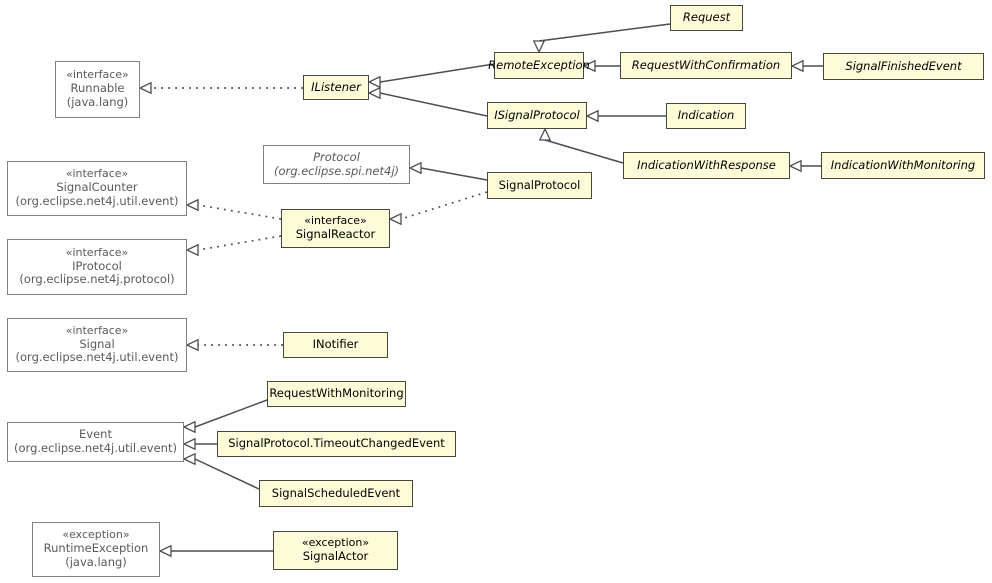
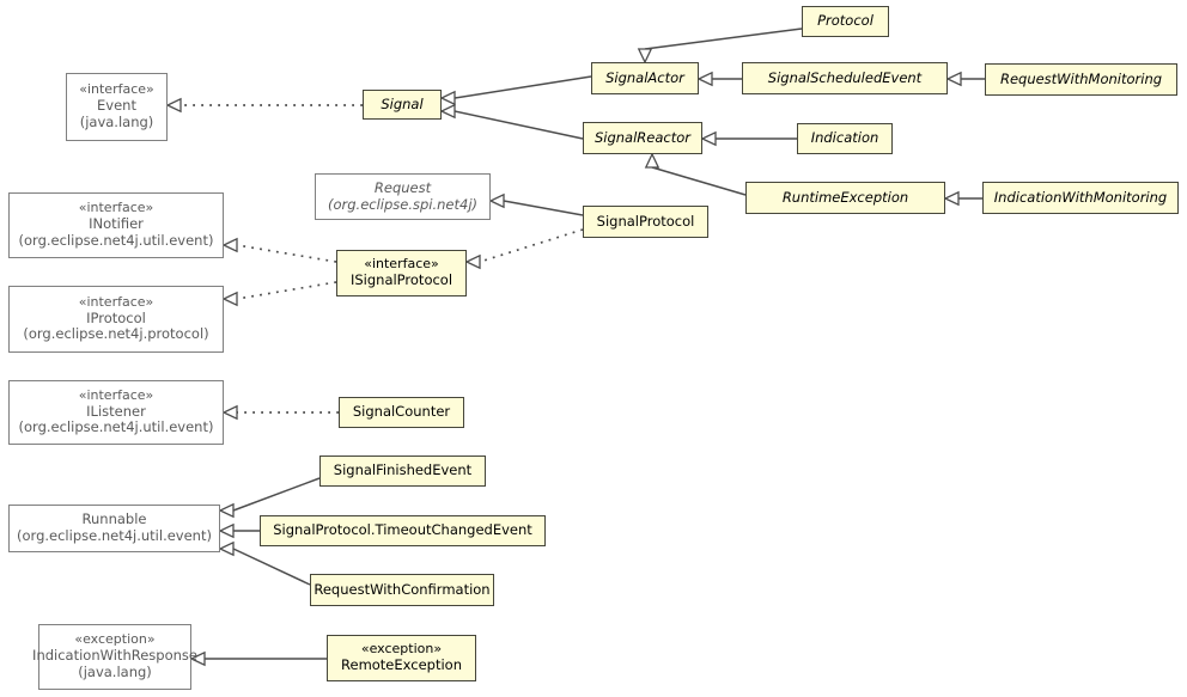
  «interface»
- Runnable
+ Event
  (java.lang)
- IListener
+ Signal
- RemoteException
+ SignalActor
- Request
+ Protocol
- RequestWithConfirmation
+ SignalScheduledEvent
- SignalFinishedEvent
+ RequestWithMonitoring
- ISignalProtocol
+ SignalReactor
  Indication
- IndicationWithResponse
+ RuntimeException
  IndicationWithMonitoring
- Protocol
+ Request
  (org.eclipse.spi.net4j)
  SignalProtocol
  «interface»
- SignalCounter
+ INotifier
  (org.eclipse.net4j.util.event)
  «interface»
  IProtocol
  (org.eclipse.net4j.protocol)
  «interface»
- SignalReactor
+ ISignalProtocol
  «interface»
- Signal
+ IListener
  (org.eclipse.net4j.util.event)
- INotifier
+ SignalCounter
- Event
+ Runnable
  (org.eclipse.net4j.util.event)
- RequestWithMonitoring
+ SignalFinishedEvent
  SignalProtocol.TimeoutChangedEvent
- SignalScheduledEvent
+ RequestWithConfirmation
  «exception»
- RuntimeException
+ IndicationWithResponse
  (java.lang)
  «exception»
- SignalActor
+ RemoteException
